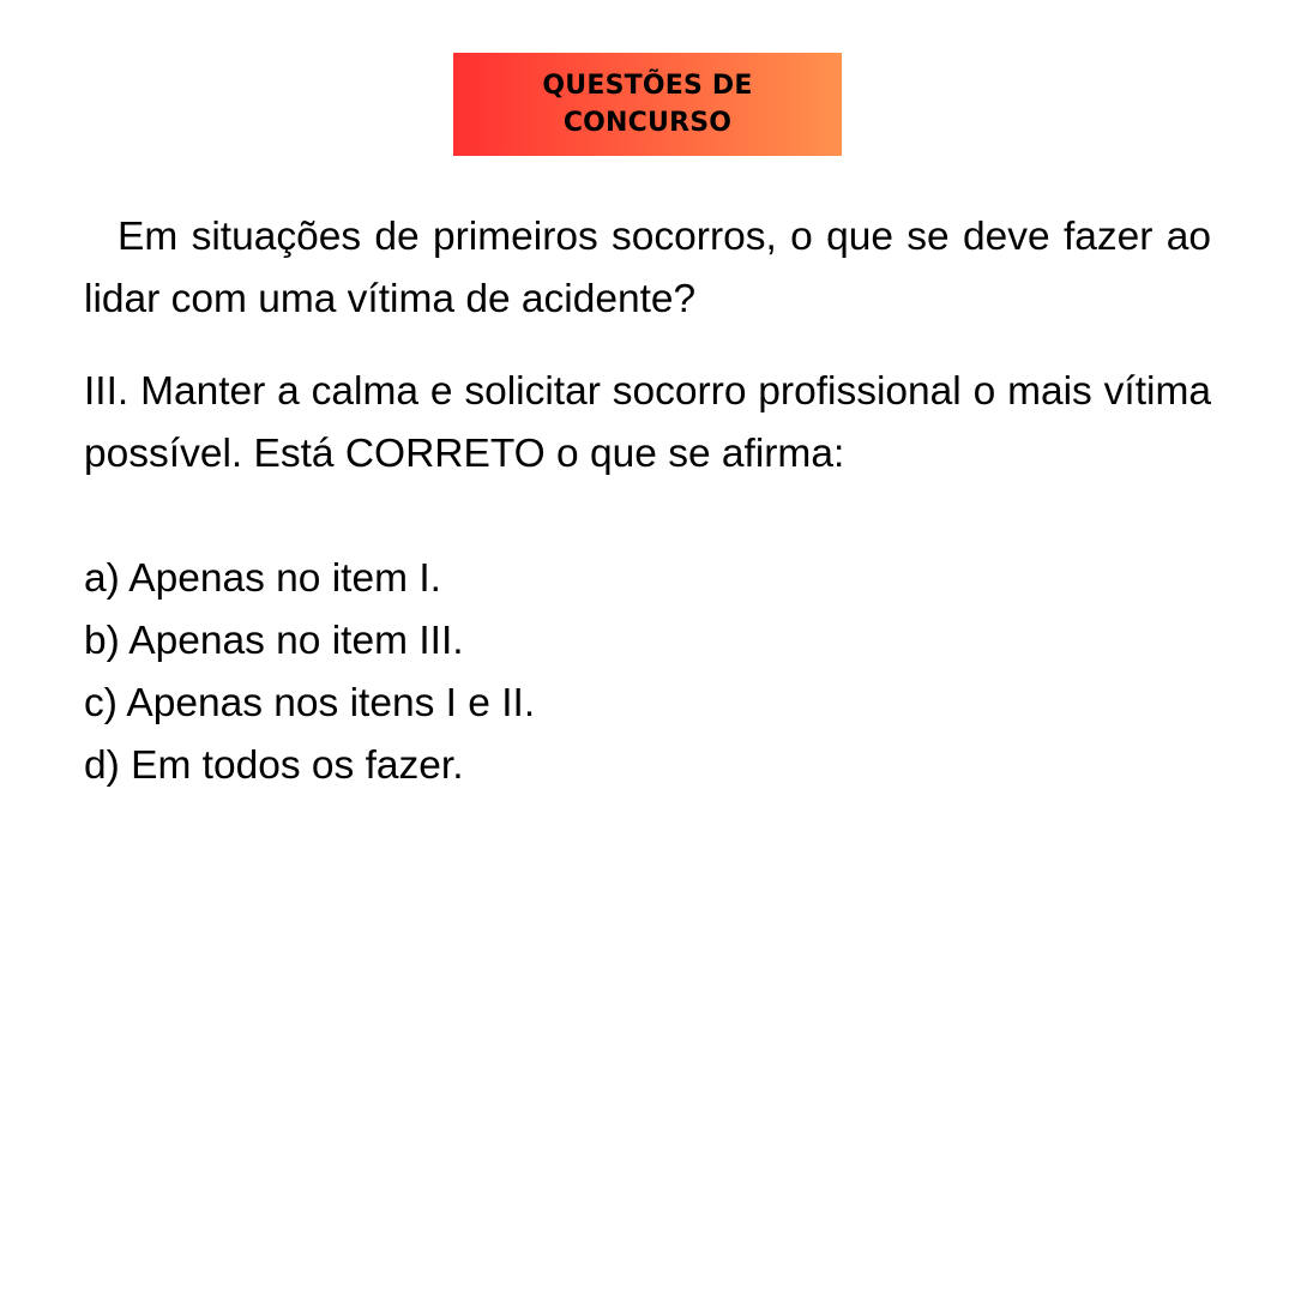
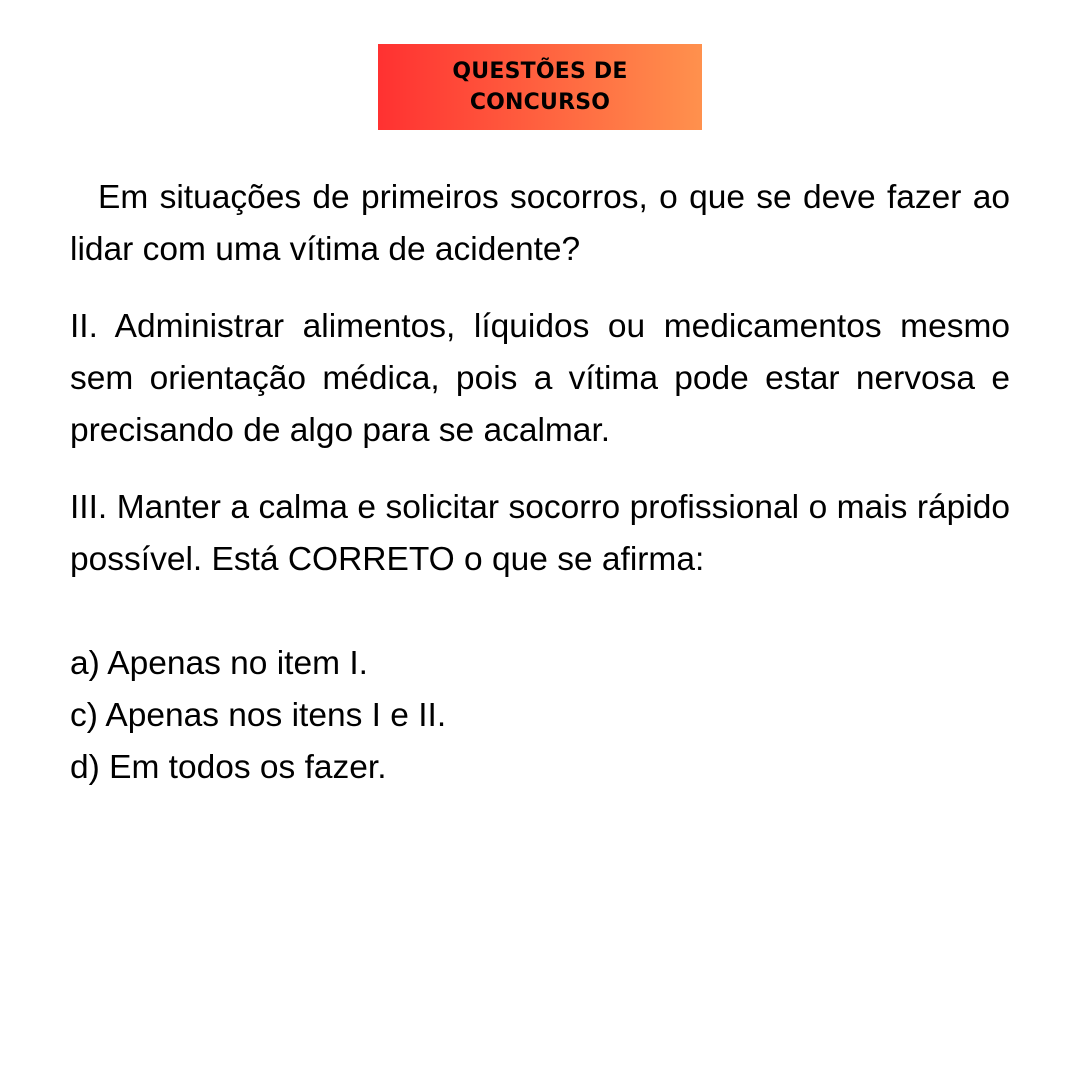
  QUESTÕES DE CONCURSO
  Em situações de primeiros socorros, o que se deve fazer ao lidar com uma vítima de acidente?
+ II. Administrar alimentos, líquidos ou medicamentos mesmo sem orientação médica, pois a vítima pode estar nervosa e precisando de algo para se acalmar.
- III. Manter a calma e solicitar socorro profissional o mais vítima possível. Está CORRETO o que se afirma:
+ III. Manter a calma e solicitar socorro profissional o mais rápido possível. Está CORRETO o que se afirma:
  a) Apenas no item I.
- b) Apenas no item III.
  c) Apenas nos itens I e II.
  d) Em todos os fazer.
